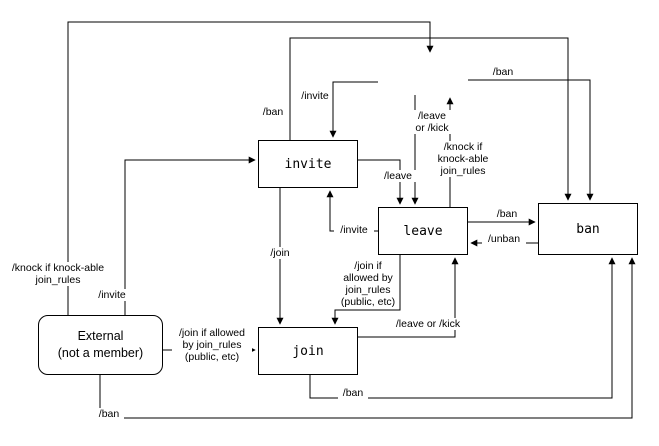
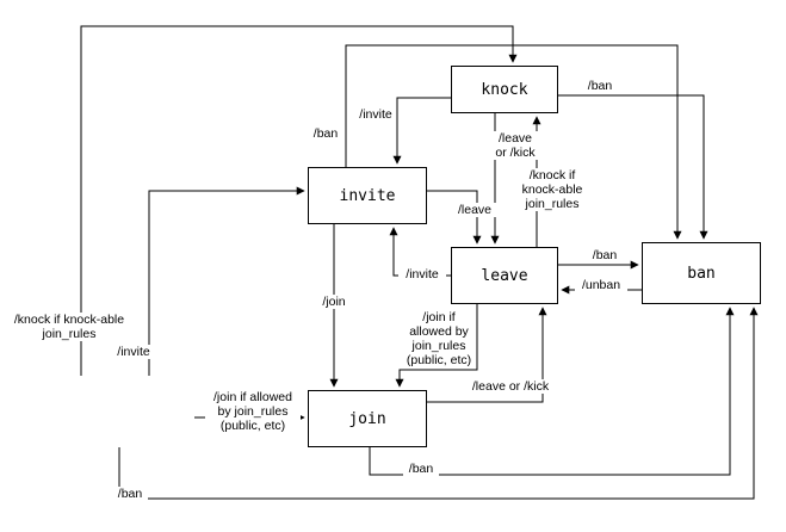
+ knock
  invite
  leave
  ban
  join
- External
- (not a member)
  /knock if knock-able
  join_rules
  /invite
  /join if allowed
  by join_rules
  (public, etc)
  /ban
  /ban
  /invite
  /ban
  /leave
  or /kick
  /knock if
  knock-able
  join_rules
  /leave
  /invite
  /ban
  /unban
  /join
  /join if
  allowed by
  join_rules
  (public, etc)
  /leave or /kick
  /ban
